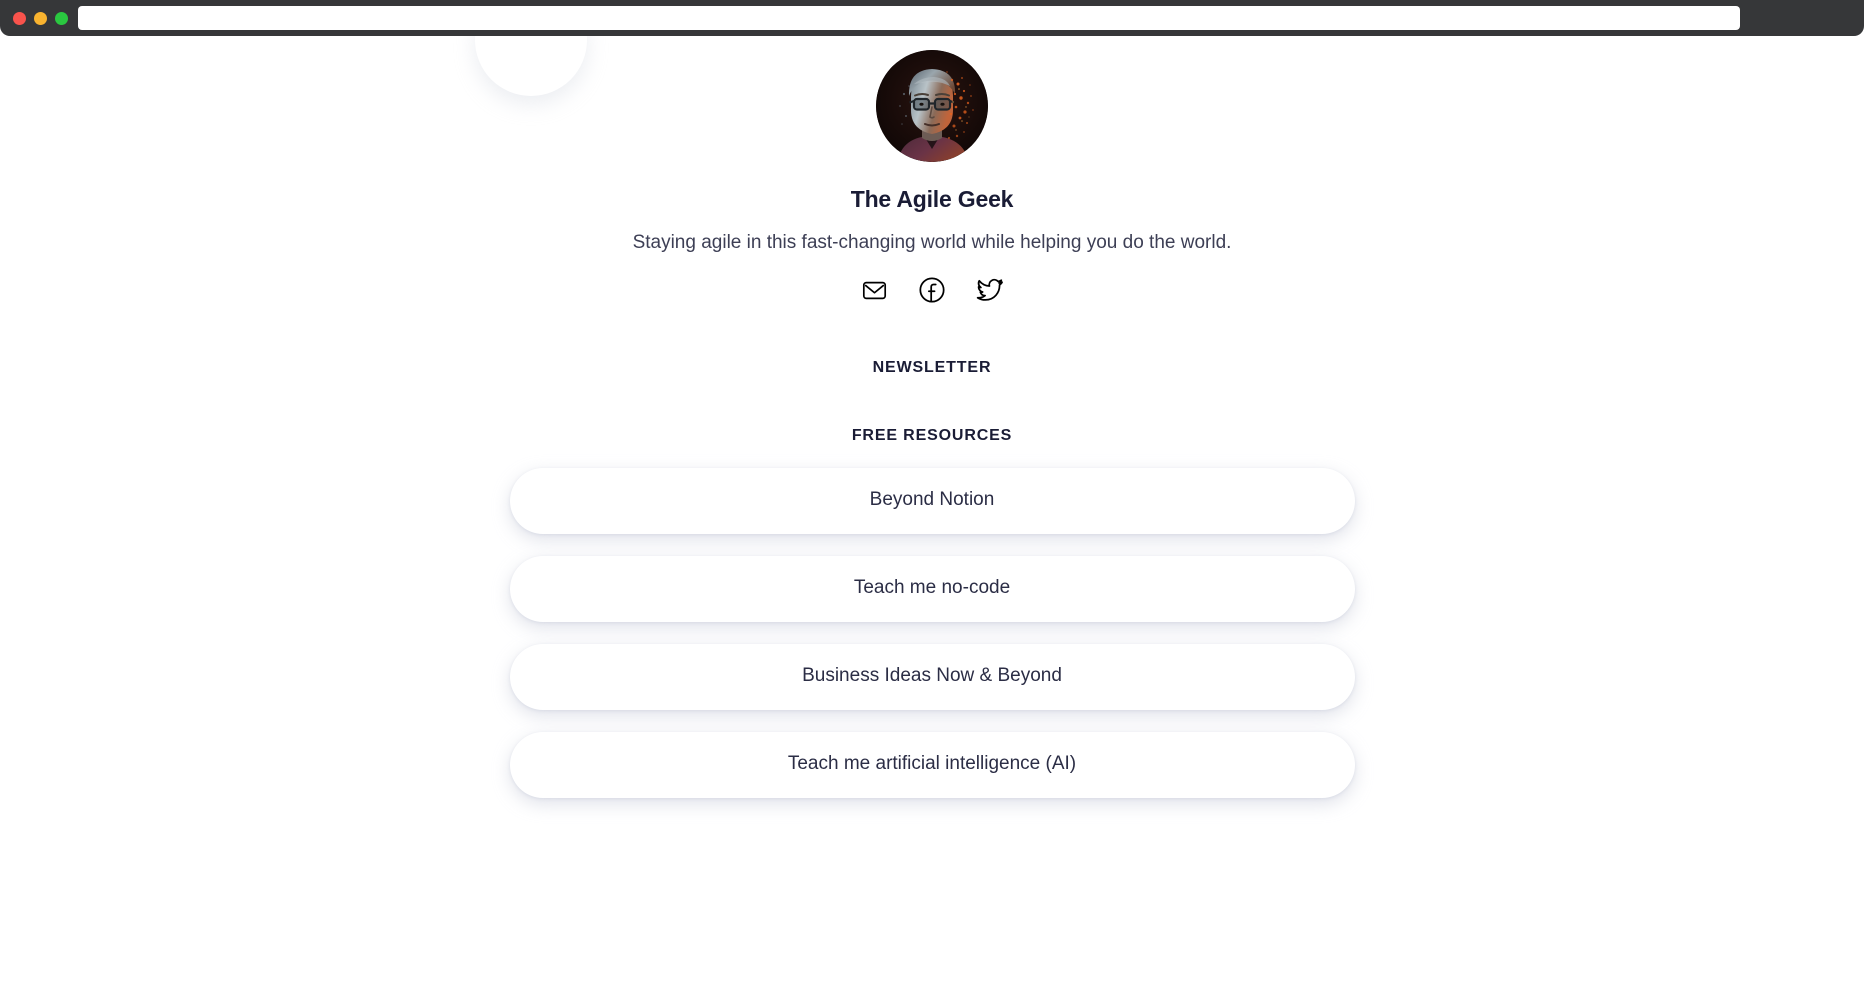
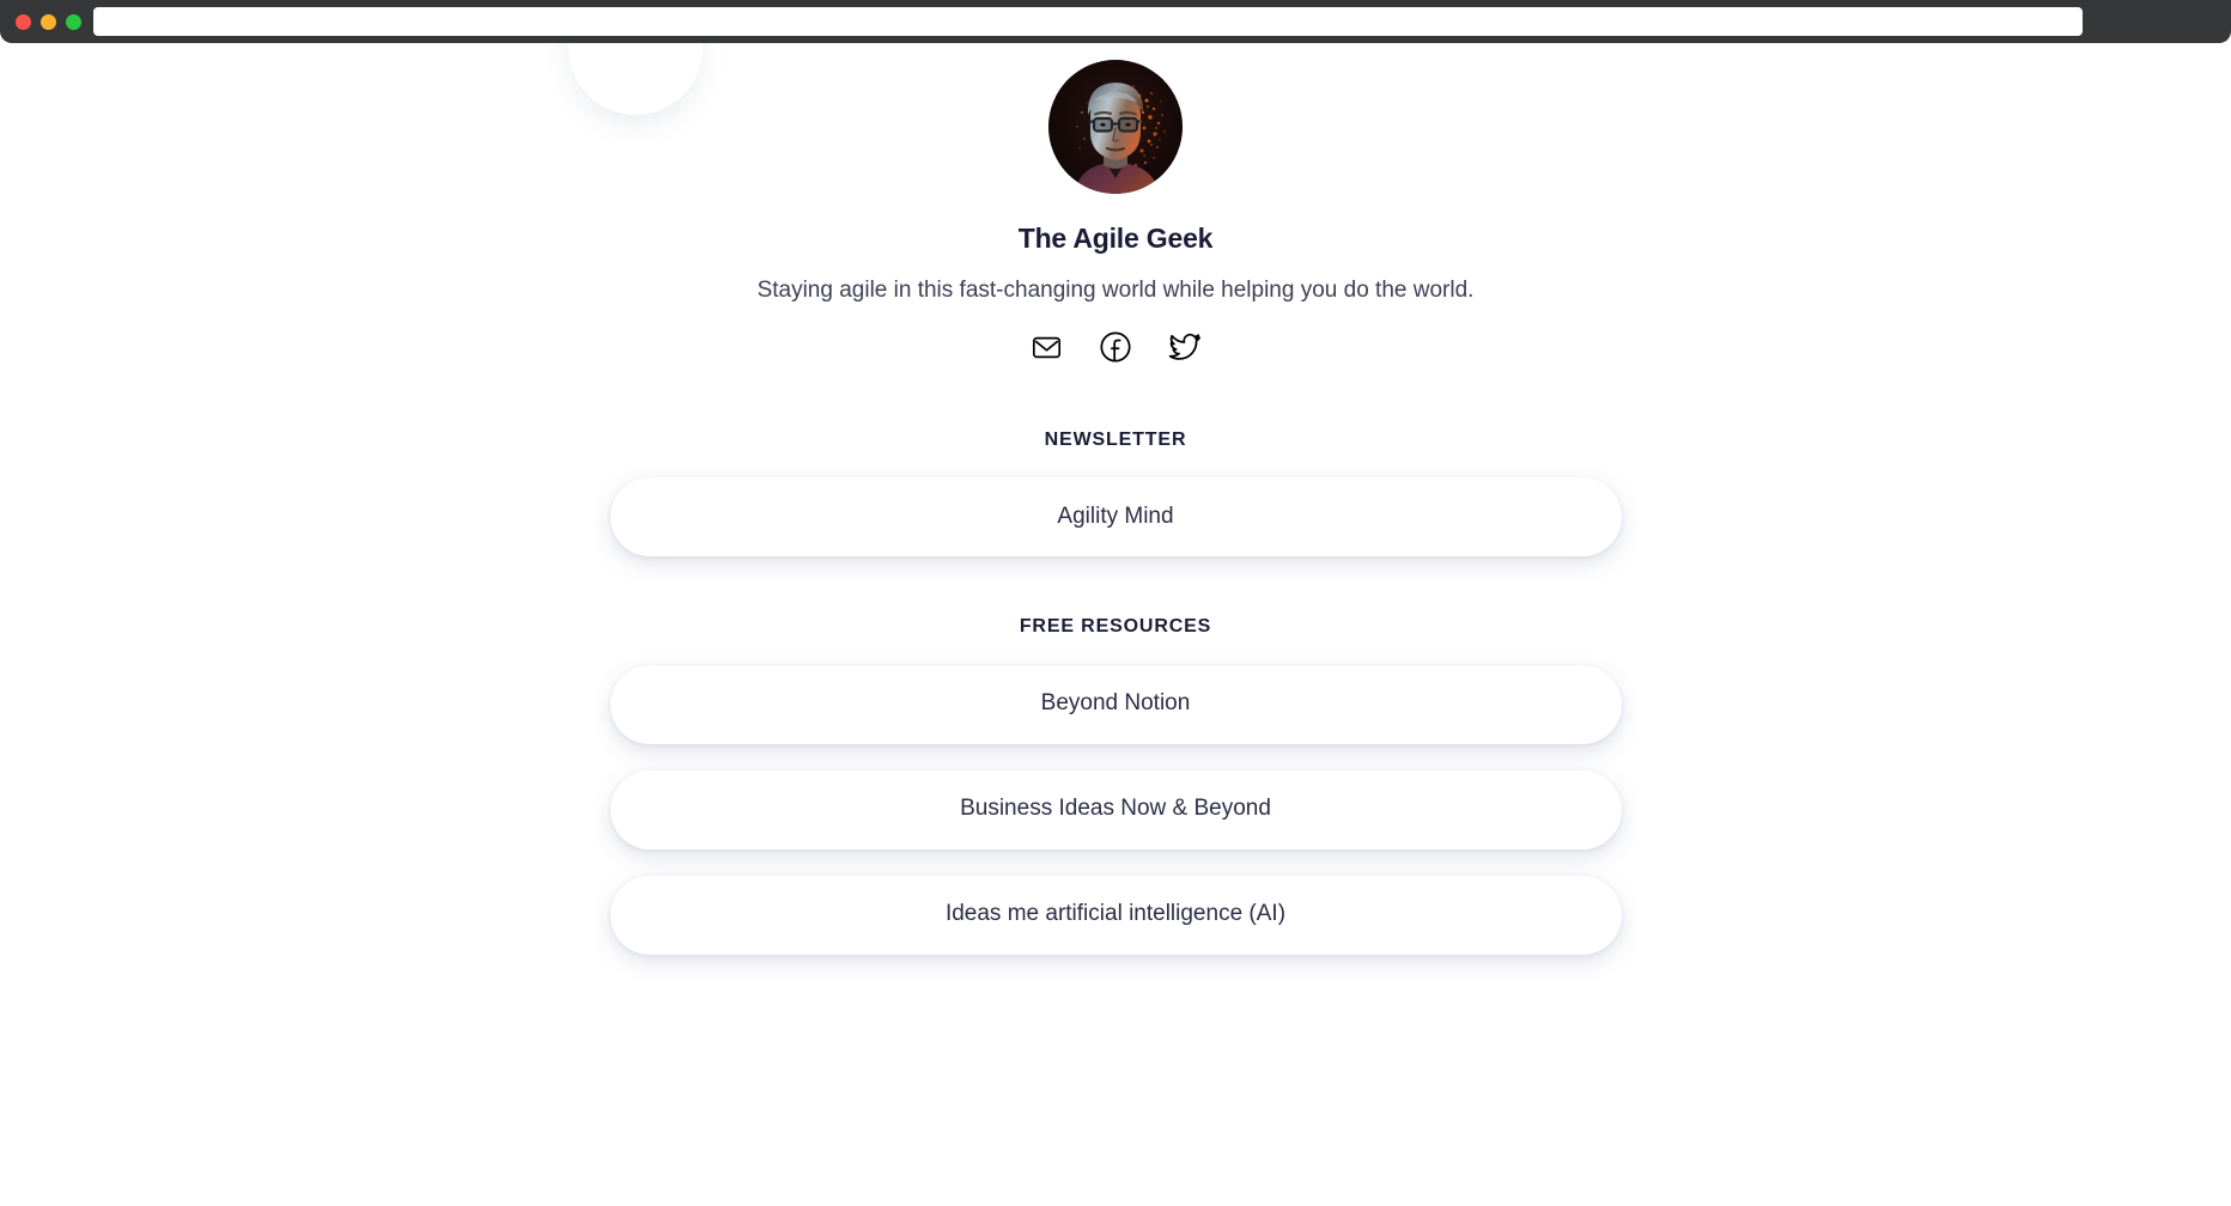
  The Agile Geek
  Staying agile in this fast-changing world while helping you do the world.
  NEWSLETTER
+ Agility Mind
  FREE RESOURCES
  Beyond Notion
- Teach me no-code
  Business Ideas Now & Beyond
- Teach me artificial intelligence (AI)
+ Ideas me artificial intelligence (AI)
